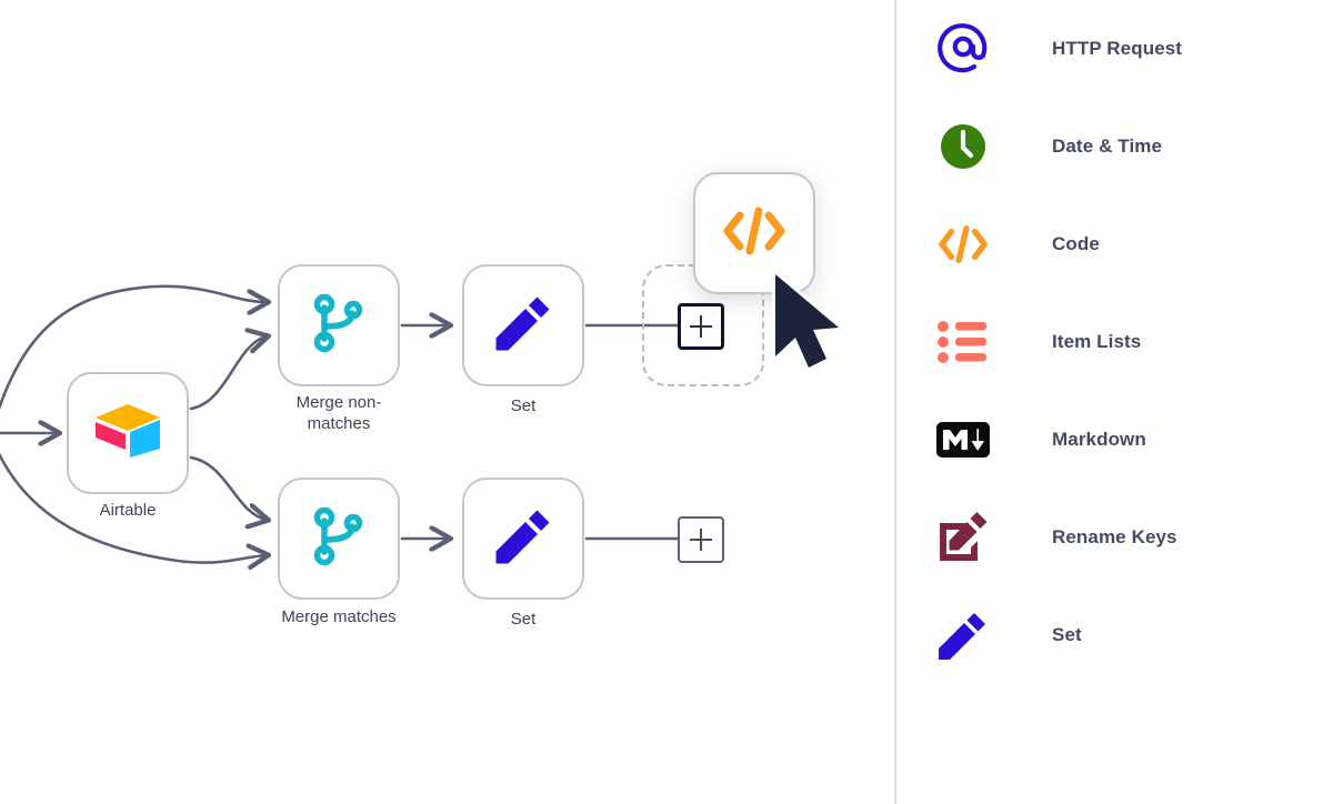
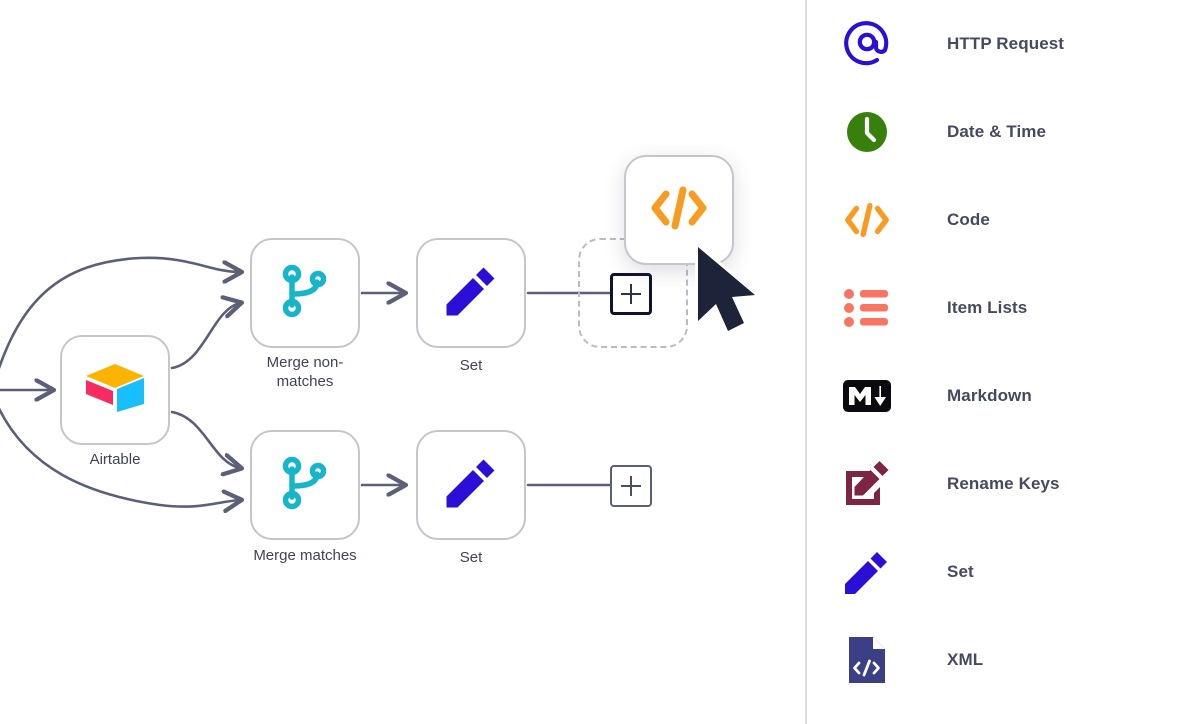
  Airtable
  Merge non-
  matches
  Set
  Merge matches
  Set
  HTTP Request
  Date & Time
  Code
  Item Lists
  Markdown
  Rename Keys
  Set
+ XML
